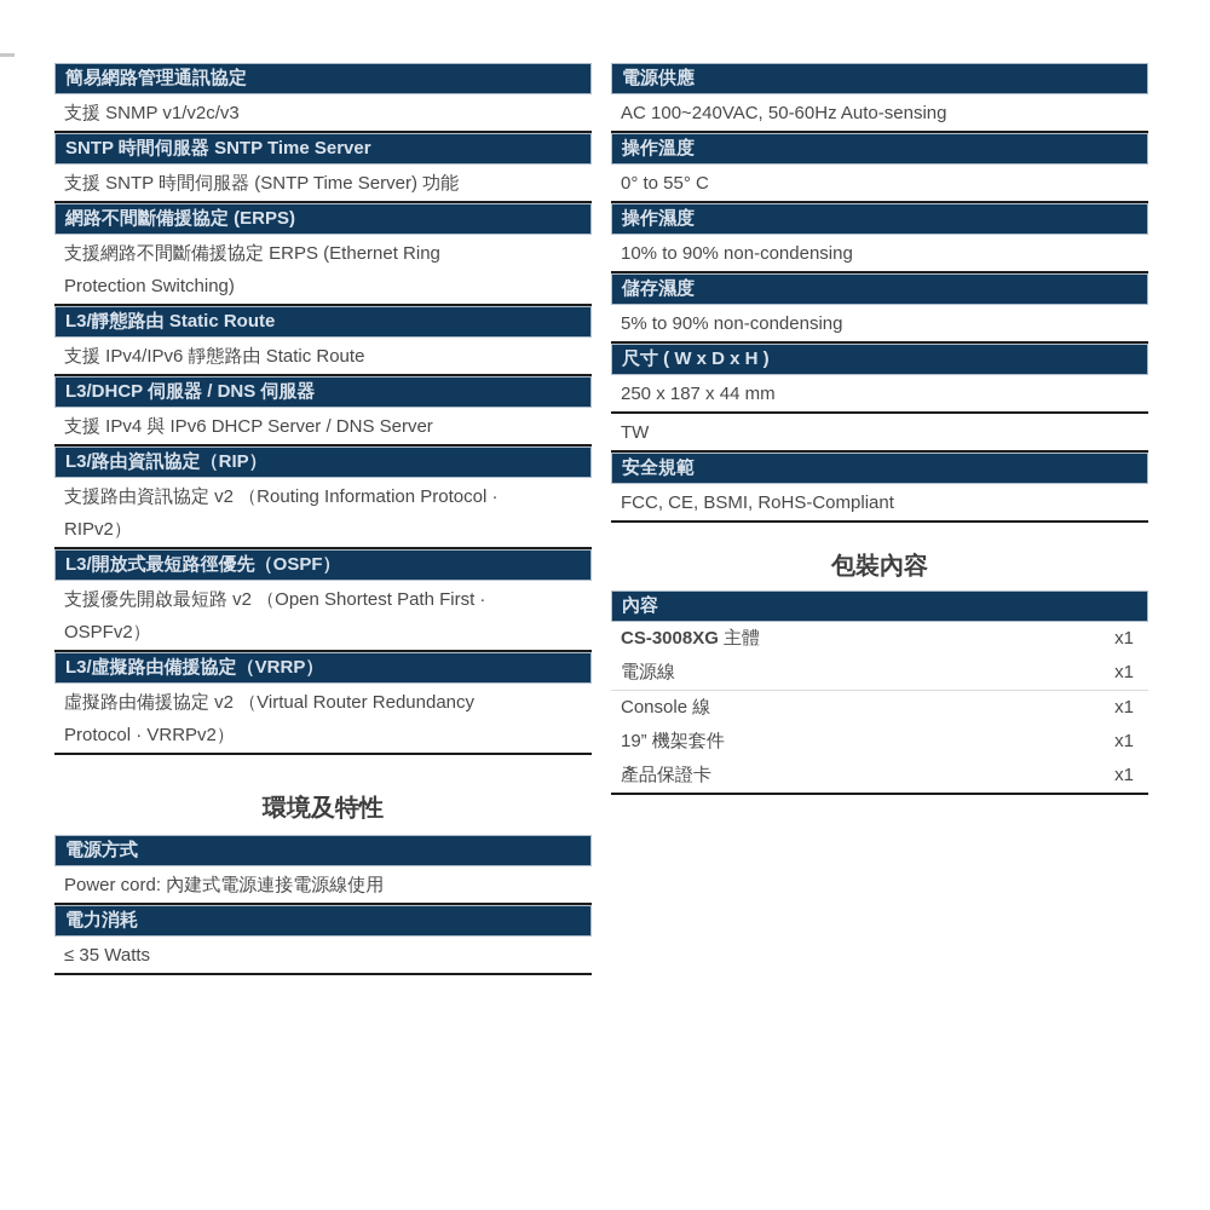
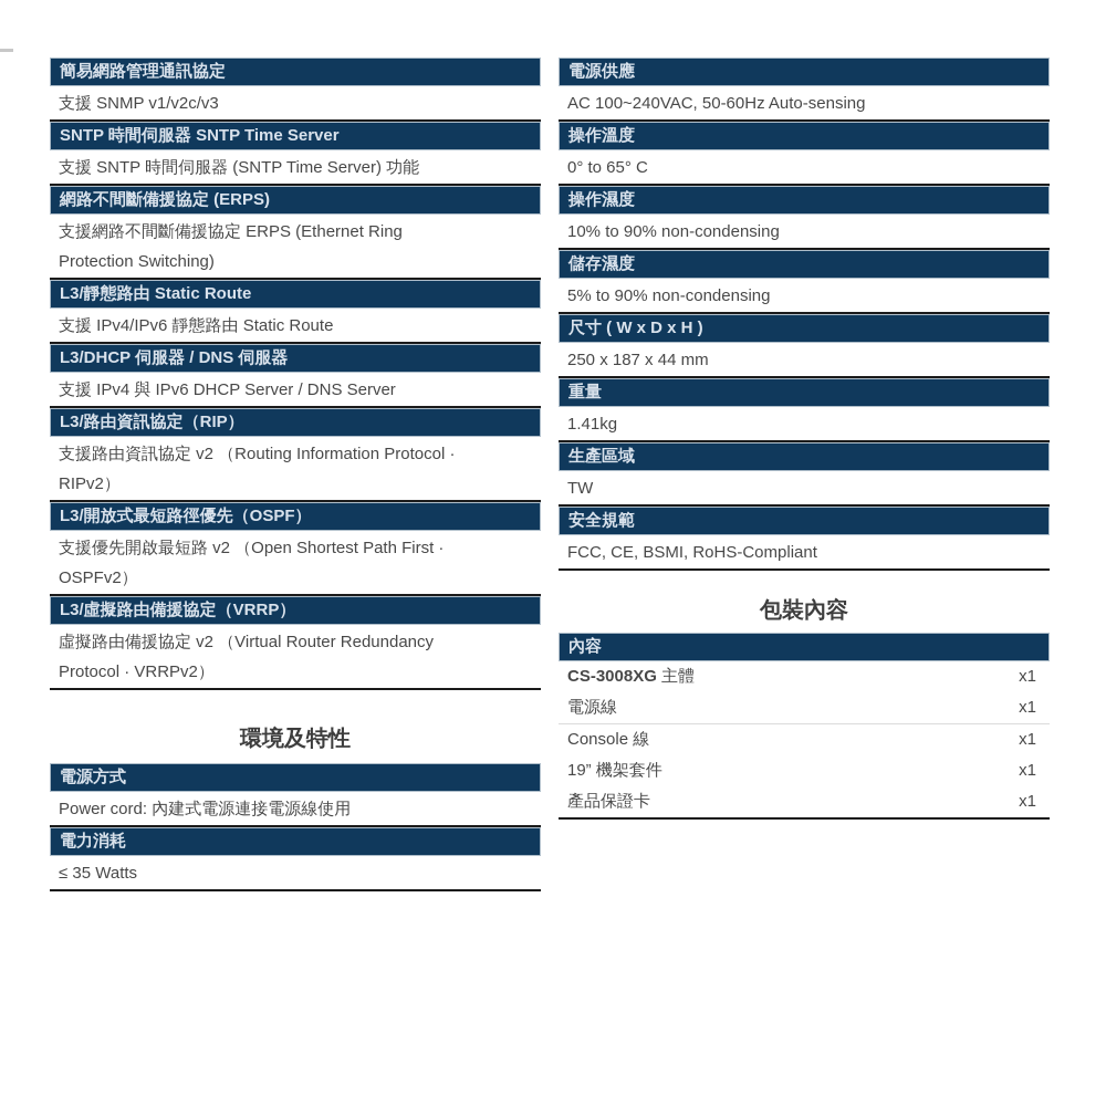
  簡易網路管理通訊協定
  支援 SNMP v1/v2c/v3
  SNTP 時間伺服器 SNTP Time Server
  支援 SNTP 時間伺服器 (SNTP Time Server) 功能
  網路不間斷備援協定 (ERPS)
  支援網路不間斷備援協定 ERPS (Ethernet Ring
  Protection Switching)
  L3/靜態路由 Static Route
  支援 IPv4/IPv6 靜態路由 Static Route
  L3/DHCP 伺服器 / DNS 伺服器
  支援 IPv4 與 IPv6 DHCP Server / DNS Server
  L3/路由資訊協定（RIP）
  支援路由資訊協定 v2 （Routing Information Protocol ·
  RIPv2）
  L3/開放式最短路徑優先（OSPF）
  支援優先開啟最短路 v2 （Open Shortest Path First ·
  OSPFv2）
  L3/虛擬路由備援協定（VRRP）
  虛擬路由備援協定 v2 （Virtual Router Redundancy
  Protocol · VRRPv2）
  環境及特性
  電源方式
  Power cord: 內建式電源連接電源線使用
  電力消耗
  ≤ 35 Watts
  電源供應
  AC 100~240VAC, 50-60Hz Auto-sensing
  操作溫度
- 0° to 55° C
+ 0° to 65° C
  操作濕度
  10% to 90% non-condensing
  儲存濕度
  5% to 90% non-condensing
  尺寸 ( W x D x H )
  250 x 187 x 44 mm
+ 重量
+ 1.41kg
+ 生產區域
  TW
  安全規範
  FCC, CE, BSMI, RoHS-Compliant
  包裝內容
  內容
  CS-3008XG 主體
  x1
  電源線
  x1
  Console 線
  x1
  19” 機架套件
  x1
  產品保證卡
  x1
